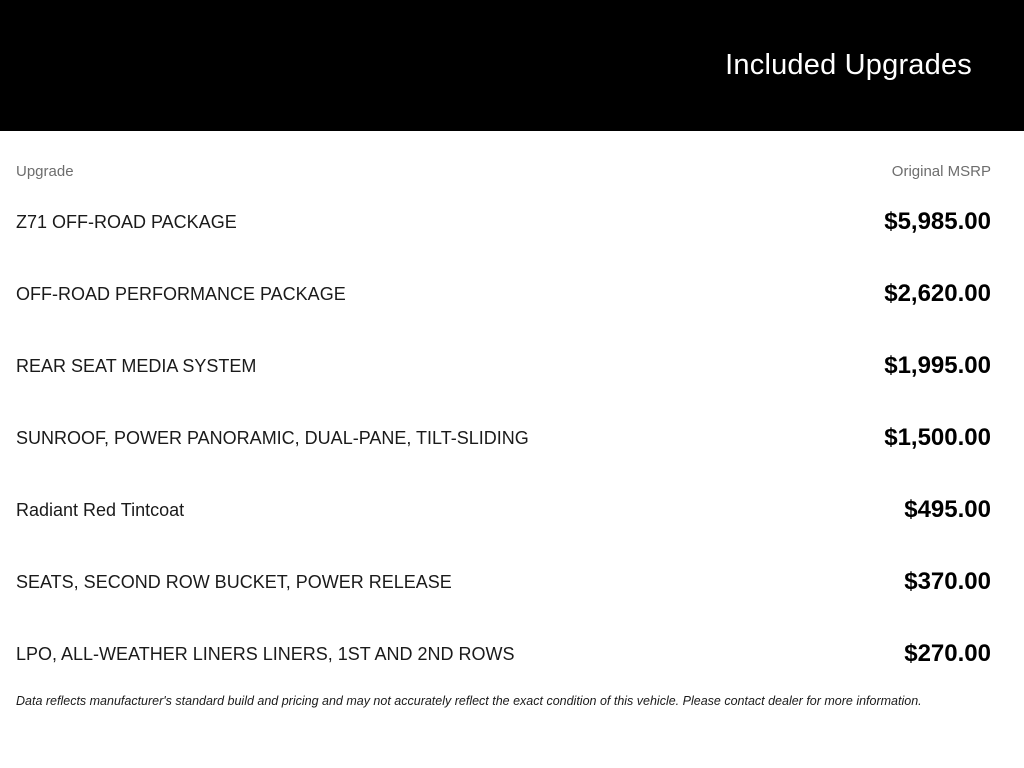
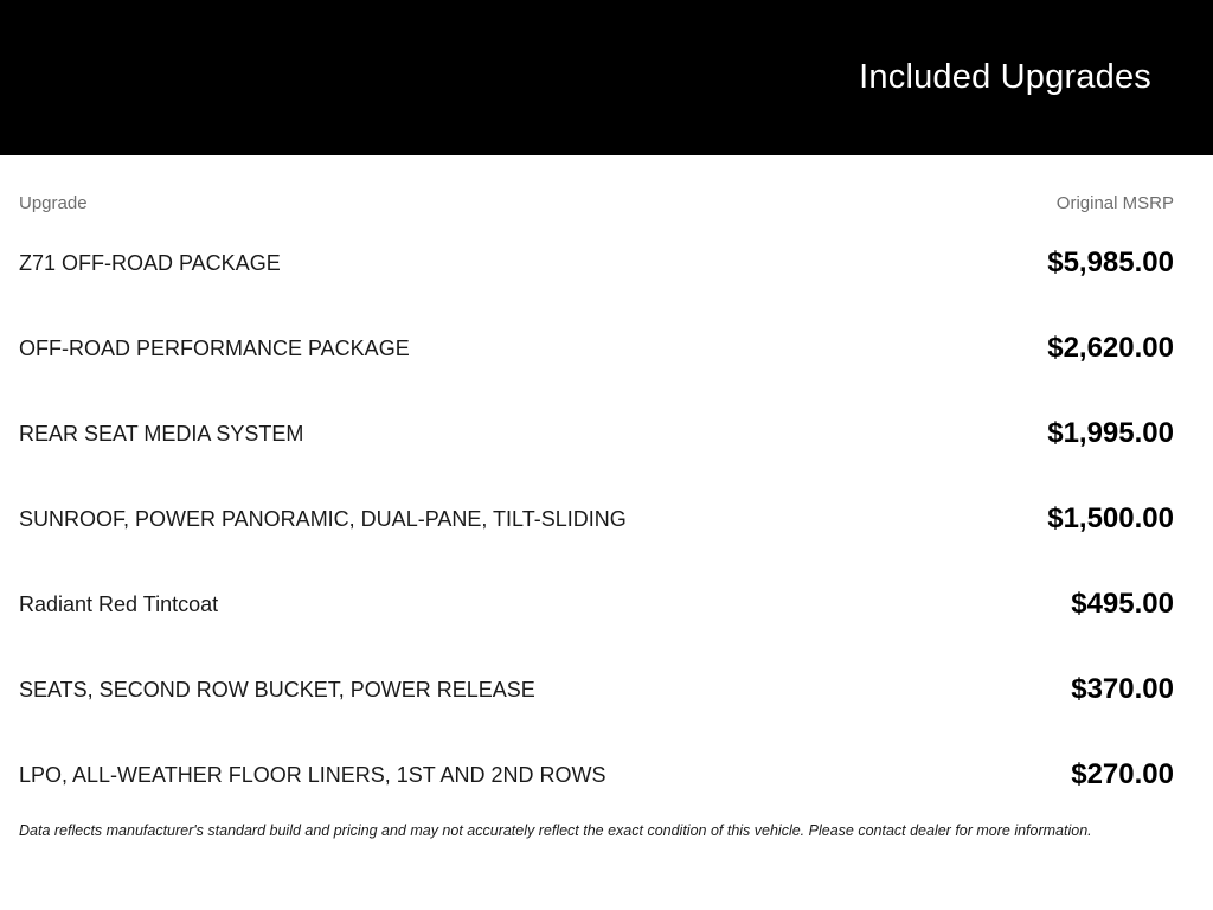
  Included Upgrades
  Upgrade	Original MSRP
  Z71 OFF-ROAD PACKAGE	$5,985.00
  OFF-ROAD PERFORMANCE PACKAGE	$2,620.00
  REAR SEAT MEDIA SYSTEM	$1,995.00
  SUNROOF, POWER PANORAMIC, DUAL-PANE, TILT-SLIDING	$1,500.00
  Radiant Red Tintcoat	$495.00
  SEATS, SECOND ROW BUCKET, POWER RELEASE	$370.00
- LPO, ALL-WEATHER LINERS LINERS, 1ST AND 2ND ROWS	$270.00
+ LPO, ALL-WEATHER FLOOR LINERS, 1ST AND 2ND ROWS	$270.00
  Data reflects manufacturer's standard build and pricing and may not accurately reflect the exact condition of this vehicle. Please contact dealer for more information.
